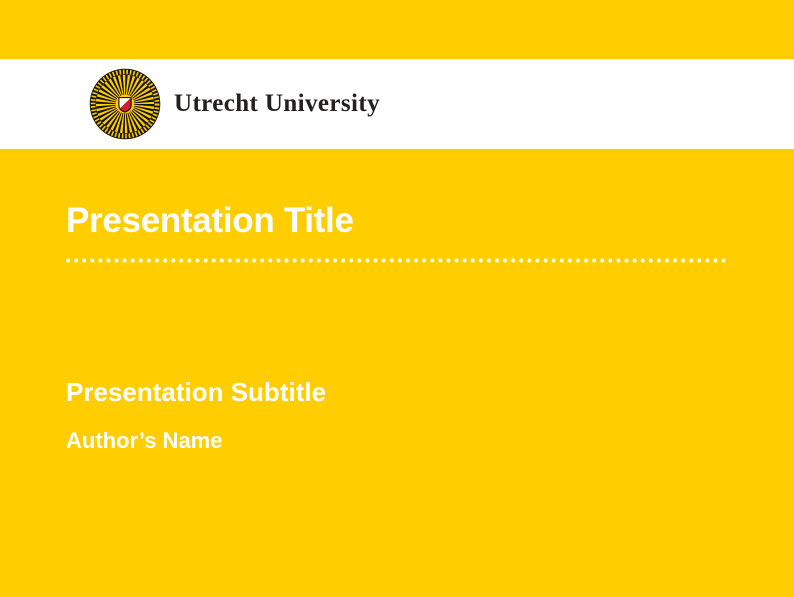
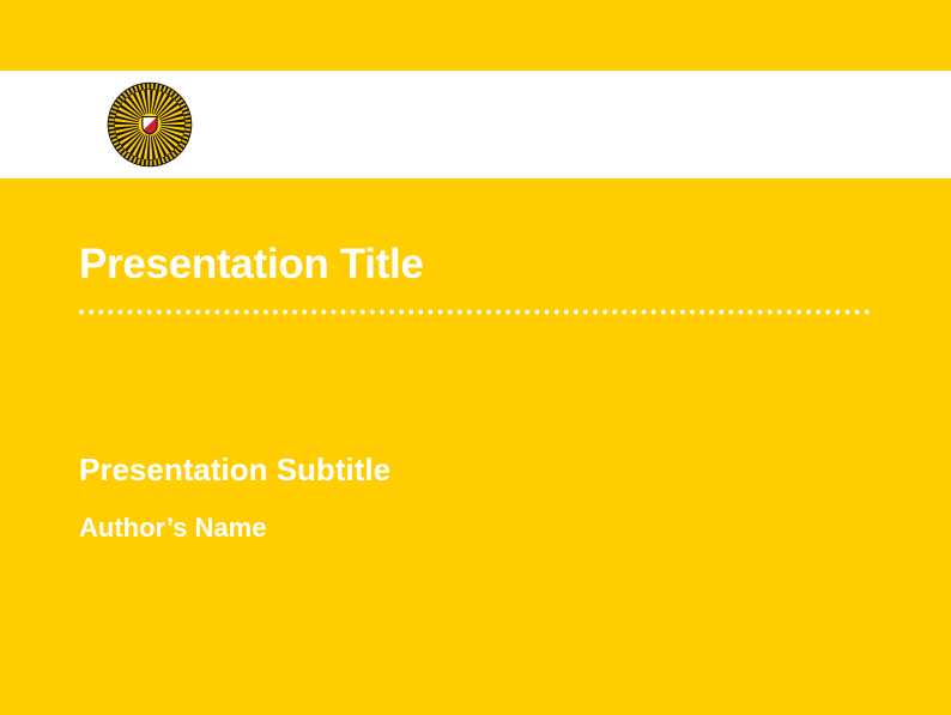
- Utrecht University
  Presentation Title
  Presentation Subtitle
  Author’s Name
